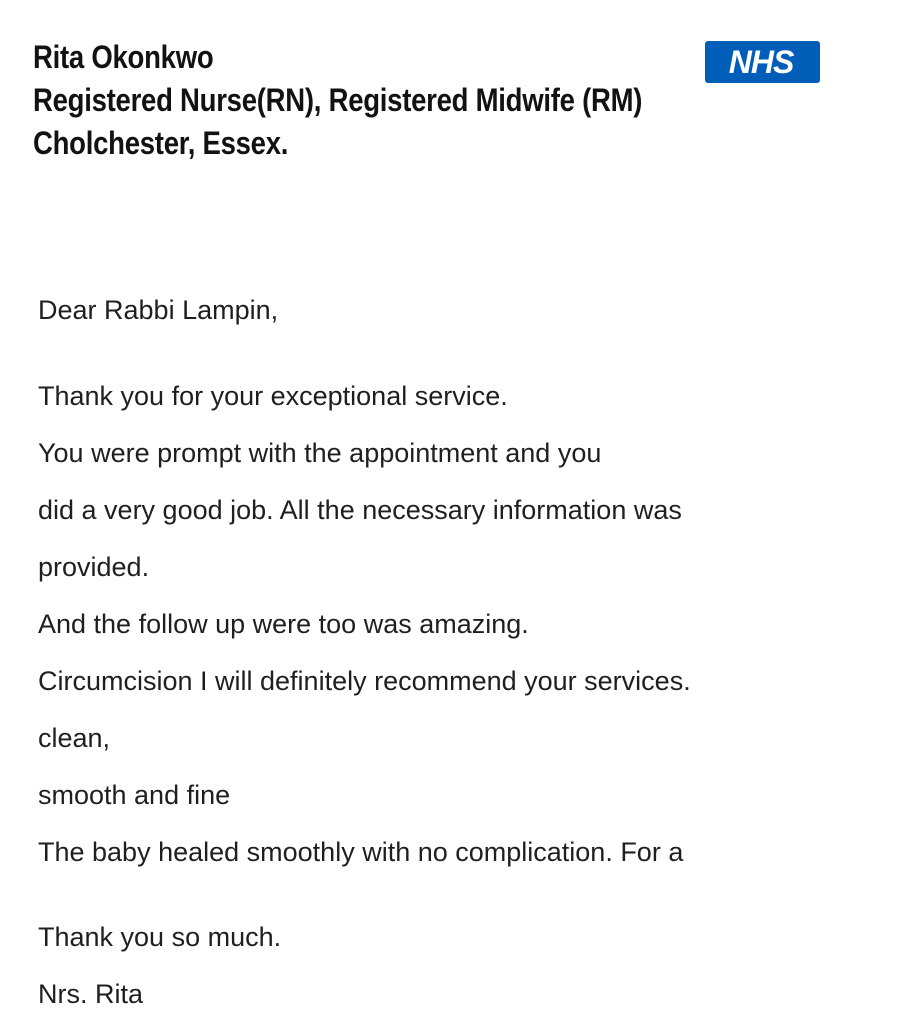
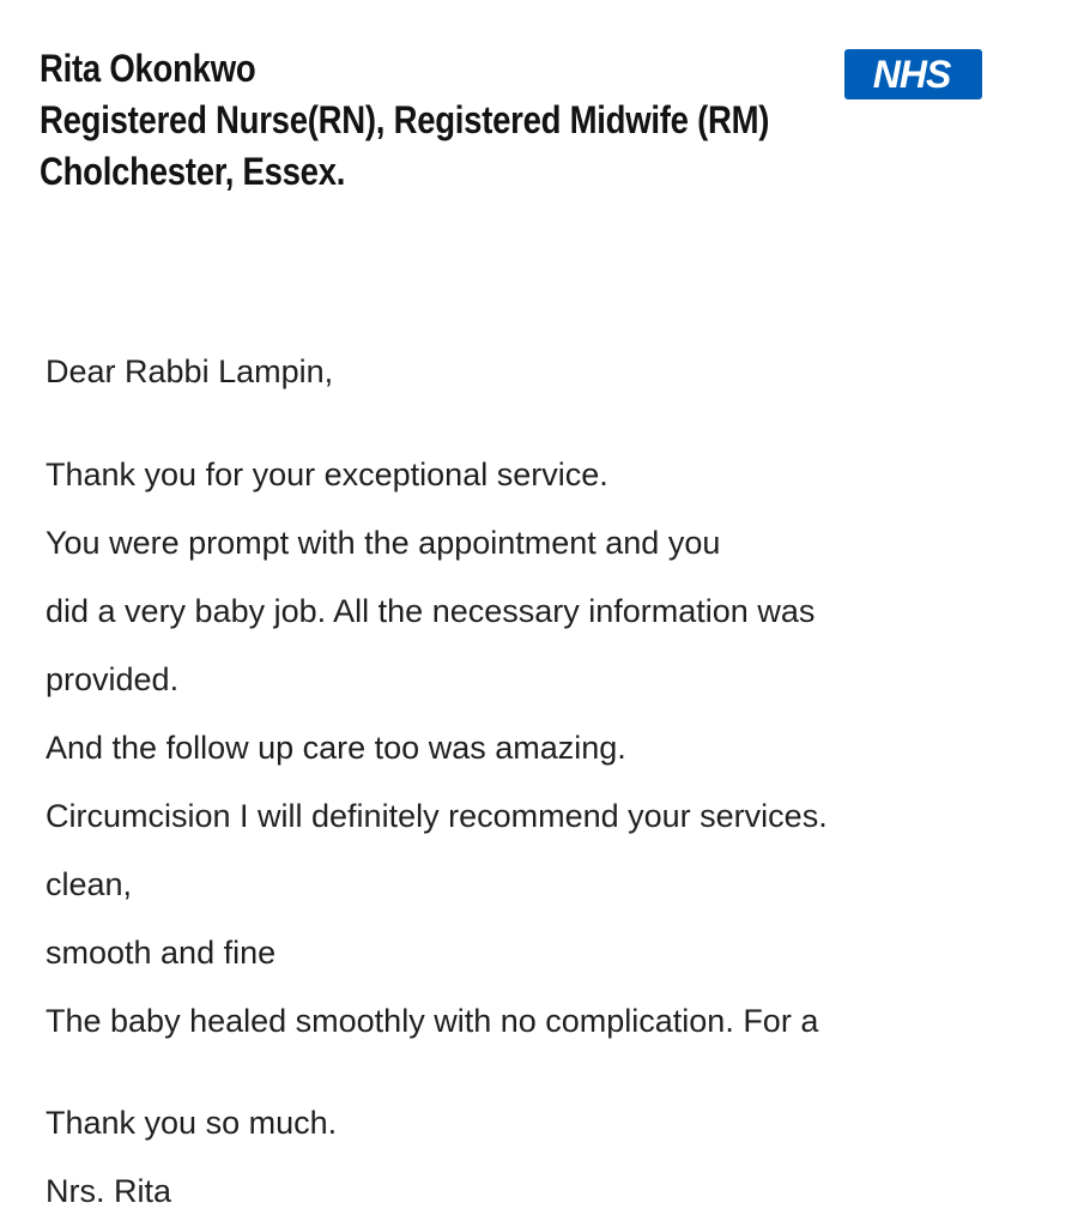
  Rita Okonkwo
  Registered Nurse(RN), Registered Midwife (RM)
  Cholchester, Essex.
  NHS
  Dear Rabbi Lampin,
  Thank you for your exceptional service.
  You were prompt with the appointment and you
- did a very good job. All the necessary information was
+ did a very baby job. All the necessary information was
  provided.
- And the follow up were too was amazing.
+ And the follow up care too was amazing.
  Circumcision I will definitely recommend your services.
  clean,
  smooth and fine
  The baby healed smoothly with no complication. For a
  Thank you so much.
  Nrs. Rita
